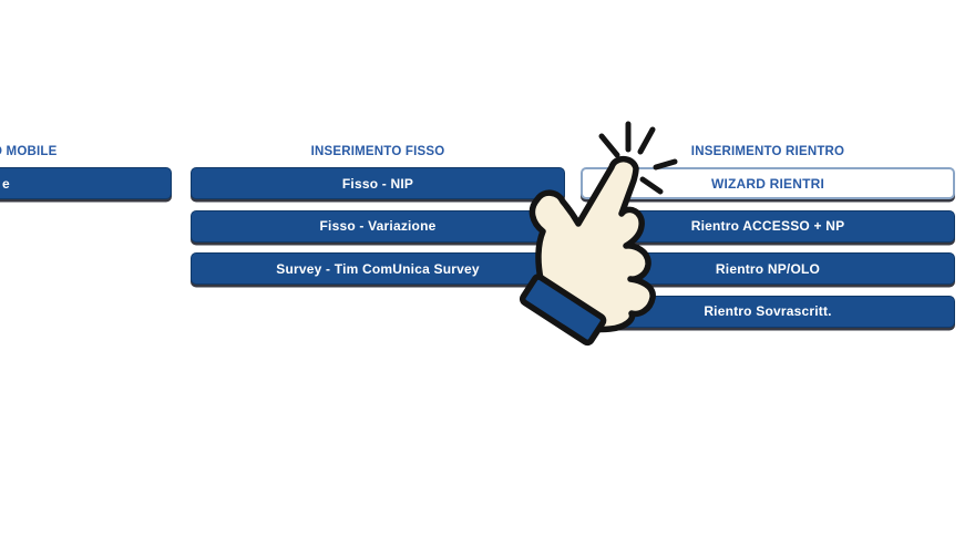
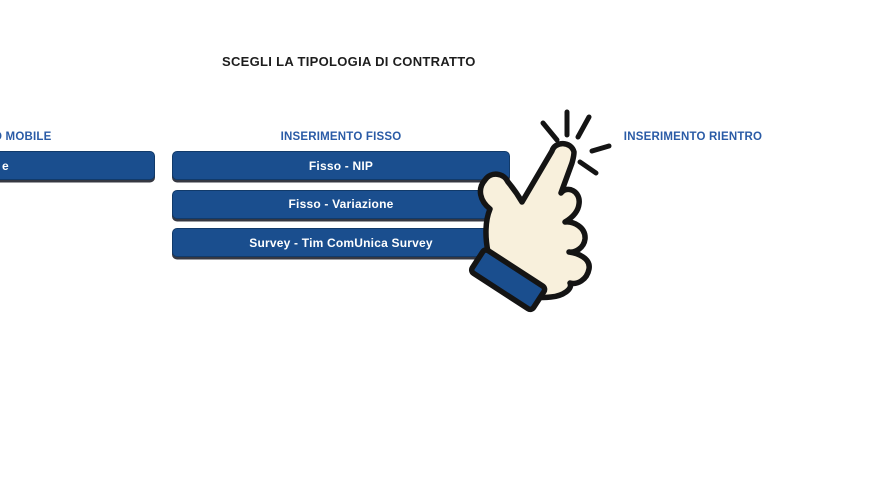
+ SCEGLI LA TIPOLOGIA DI CONTRATTO
  MOBILE
  e
  INSERIMENTO FISSO
  Fisso - NIP
  Fisso - Variazione
  Survey - Tim ComUnica Survey
  INSERIMENTO RIENTRO
- WIZARD RIENTRI
- Rientro ACCESSO + NP
- Rientro NP/OLO
- Rientro Sovrascritt.
